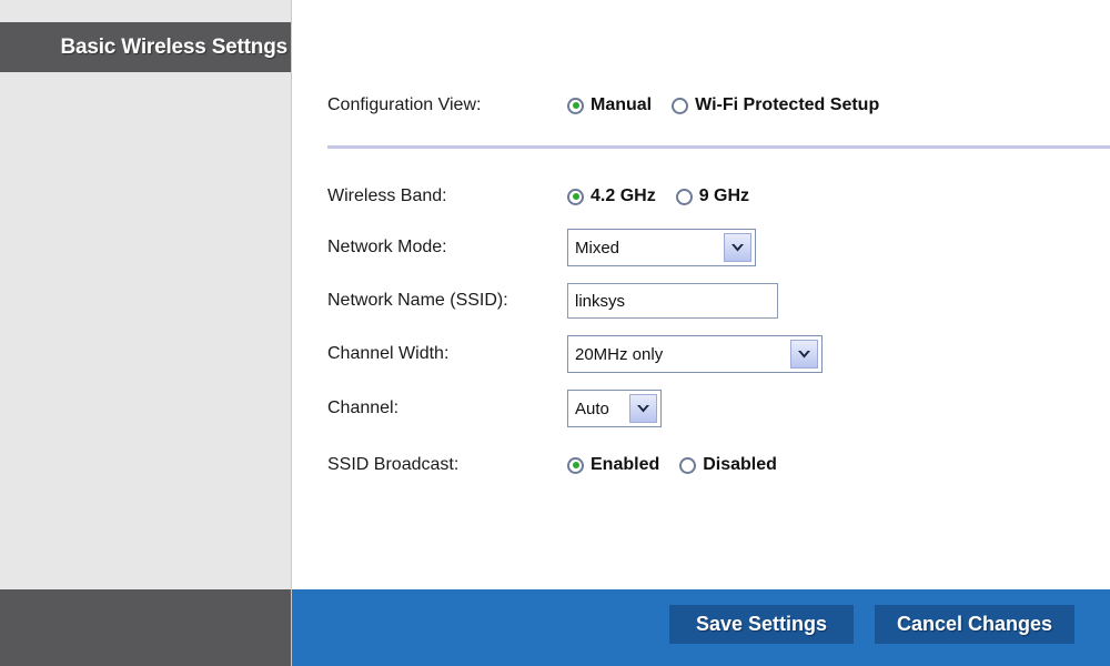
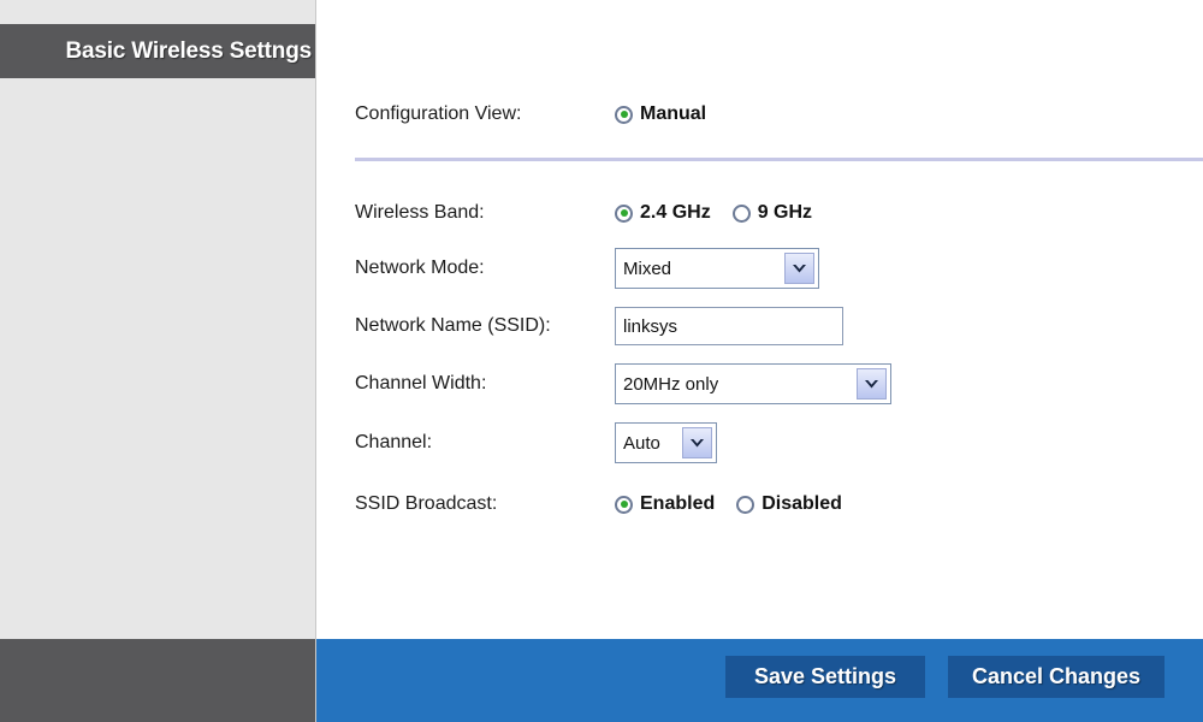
  Basic Wireless Settngs
  Configuration View:
  Manual
- Wi-Fi Protected Setup
  Wireless Band:
- 4.2 GHz
+ 2.4 GHz
  9 GHz
  Network Mode:
  Mixed
  Network Name (SSID):
  linksys
  Channel Width:
  20MHz only
  Channel:
  Auto
  SSID Broadcast:
  Enabled
  Disabled
  Save Settings
  Cancel Changes
